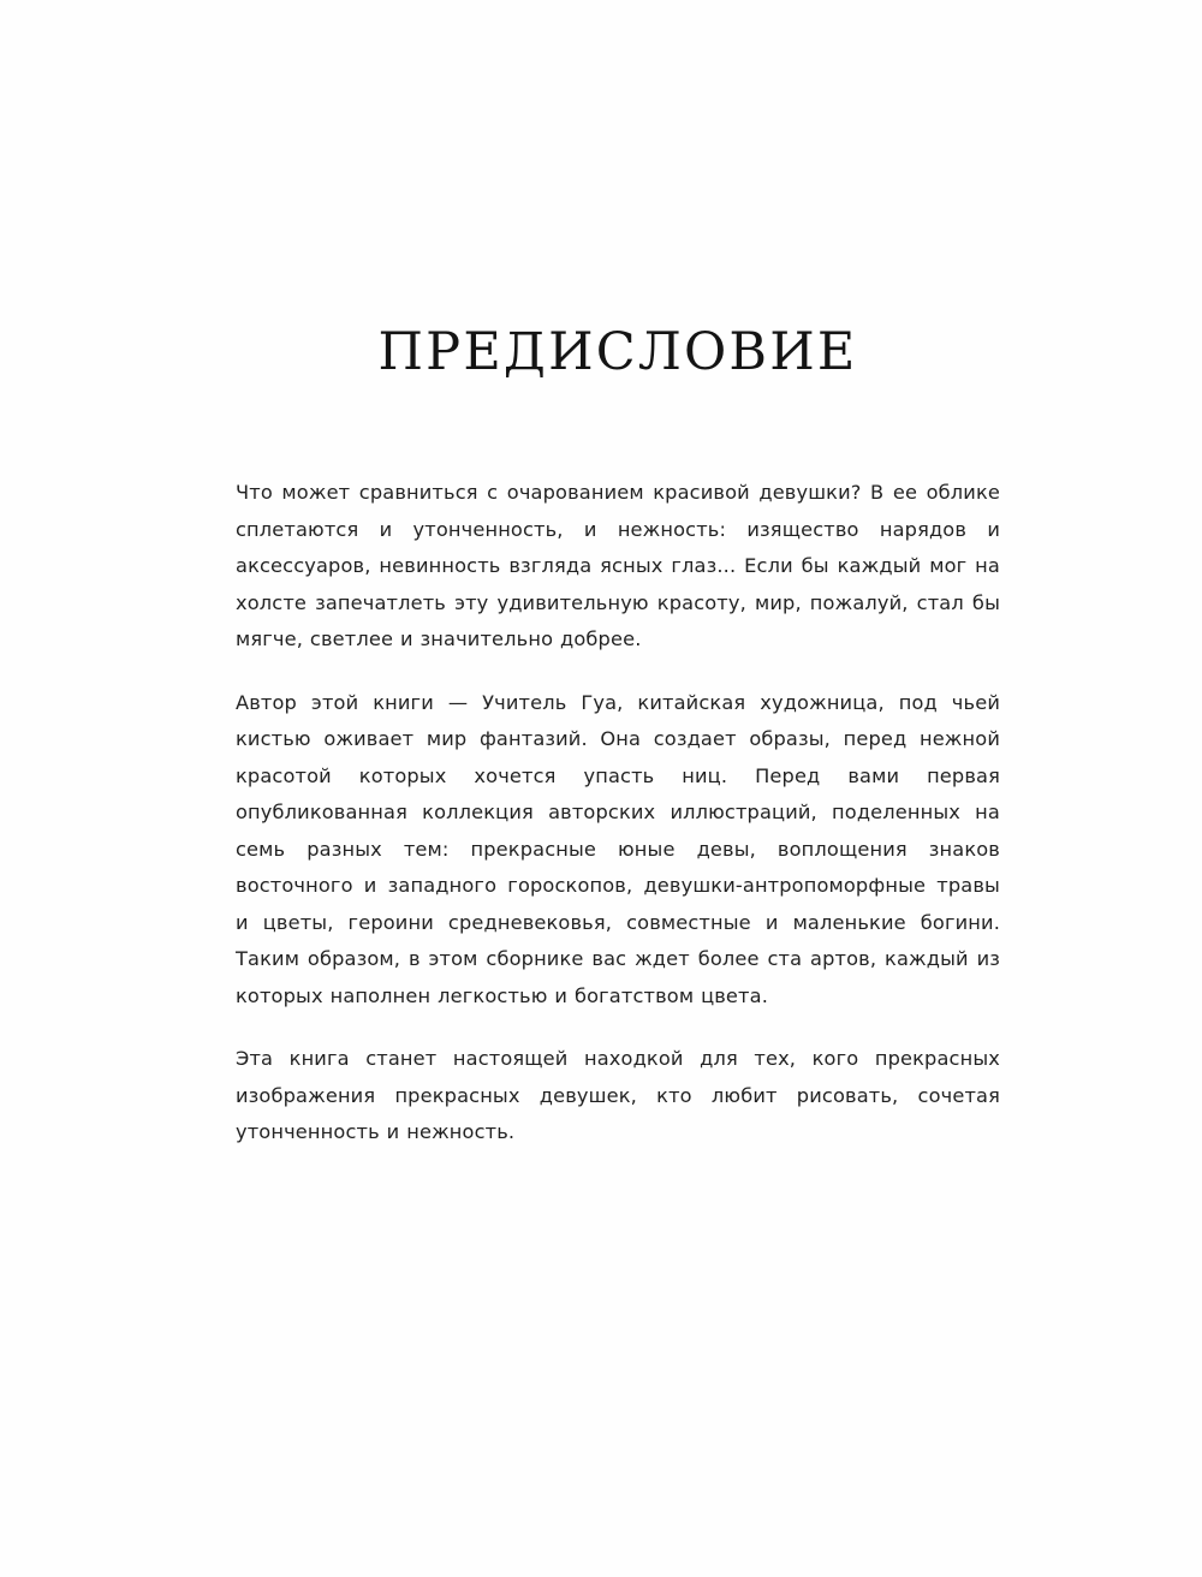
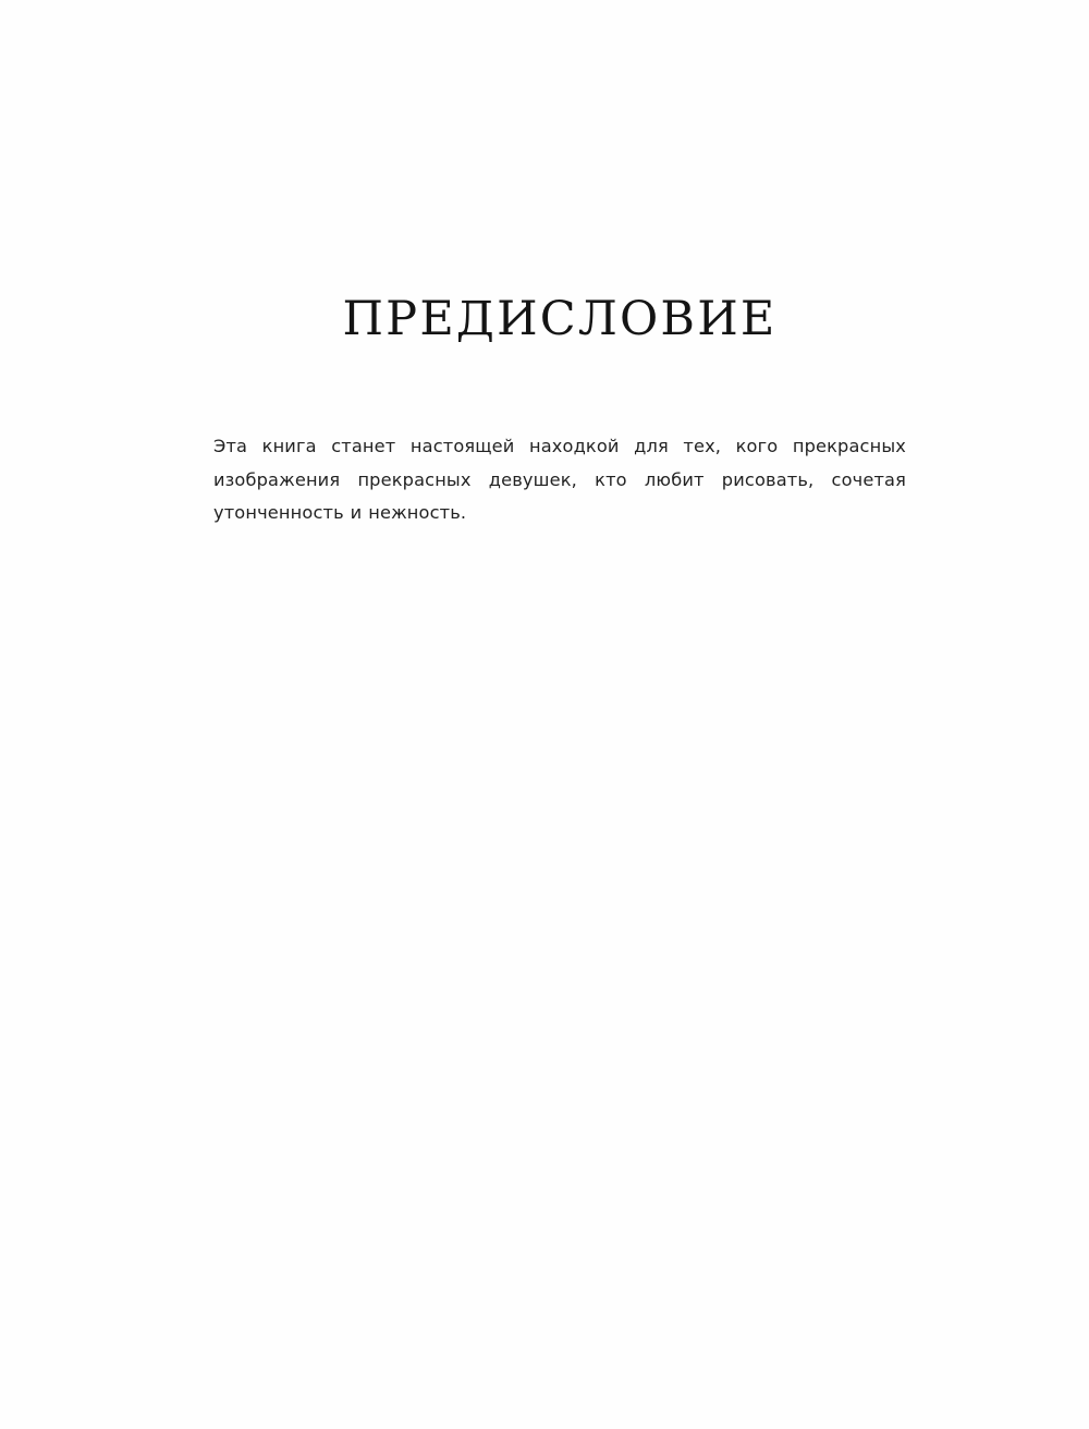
  ПРЕДИСЛОВИЕ
- Что может сравниться с очарованием красивой девушки? В ее облике сплетаются и утонченность, и нежность: изящество нарядов и аксессуаров, невинность взгляда ясных глаз... Если бы каждый мог на холсте запечатлеть эту удивительную красоту, мир, пожалуй, стал бы мягче, светлее и значительно добрее.
- Автор этой книги — Учитель Гуа, китайская художница, под чьей кистью оживает мир фантазий. Она создает образы, перед нежной красотой которых хочется упасть ниц. Перед вами первая опубликованная коллекция авторских иллюстраций, поделенных на семь разных тем: прекрасные юные девы, воплощения знаков восточного и западного гороскопов, девушки-антропоморфные травы и цветы, героини средневековья, совместные и маленькие богини. Таким образом, в этом сборнике вас ждет более ста артов, каждый из которых наполнен легкостью и богатством цвета.
  Эта книга станет настоящей находкой для тех, кого прекрасных изображения прекрасных девушек, кто любит рисовать, сочетая утонченность и нежность.
